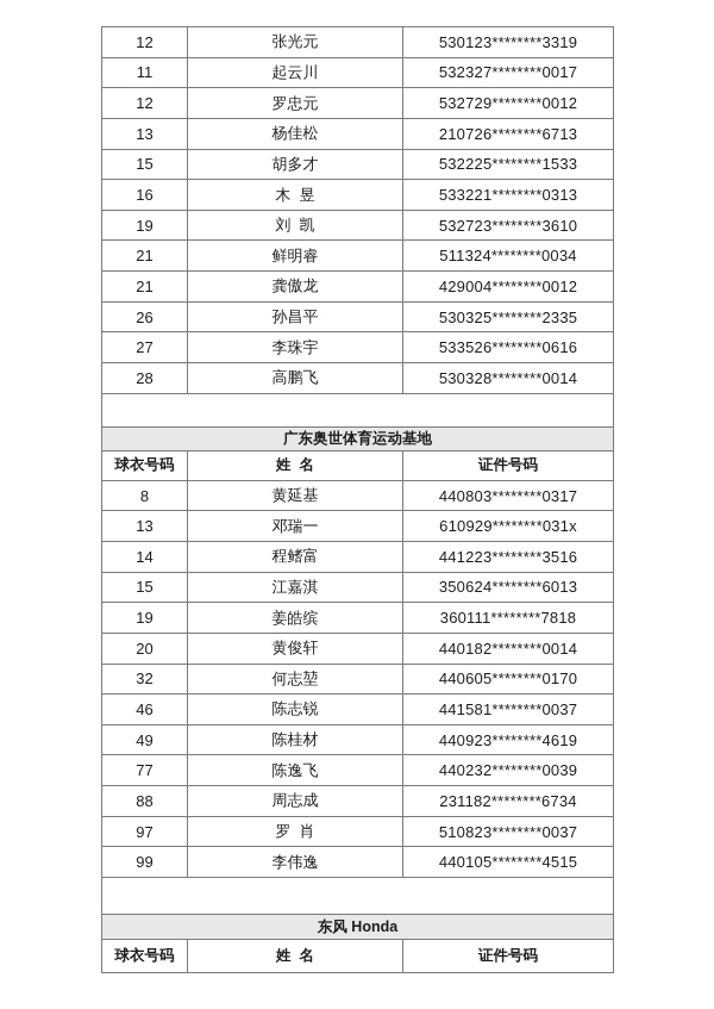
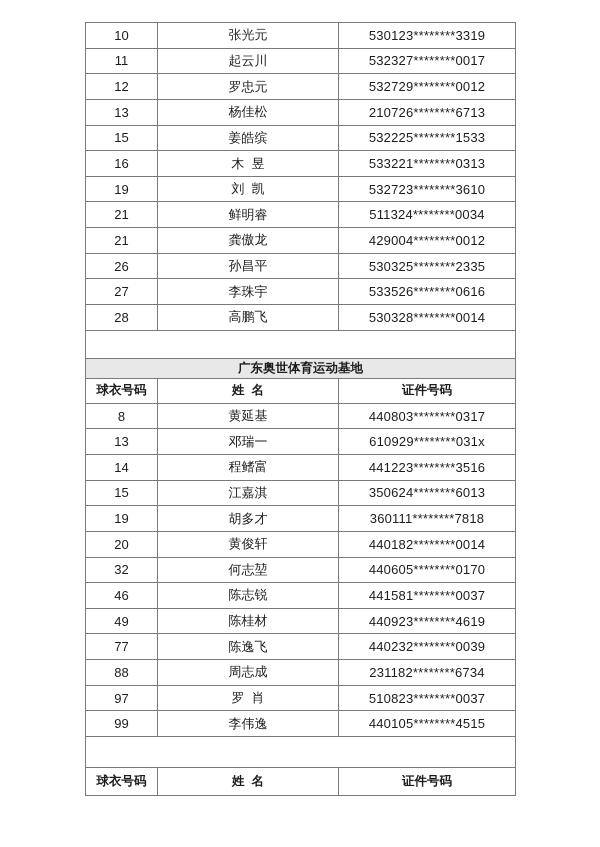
- 12	张光元	530123********3319
+ 10	张光元	530123********3319
  11	起云川	532327********0017
  12	罗忠元	532729********0012
  13	杨佳松	210726********6713
- 15	胡多才	532225********1533
+ 15	姜皓缤	532225********1533
  16	木 昱	533221********0313
  19	刘 凯	532723********3610
  21	鲜明睿	511324********0034
  21	龚傲龙	429004********0012
  26	孙昌平	530325********2335
  27	李珠宇	533526********0616
  28	高鹏飞	530328********0014
  广东奥世体育运动基地
  球衣号码	姓 名	证件号码
  8	黄延基	440803********0317
  13	邓瑞一	610929********031x
  14	程鳍富	441223********3516
  15	江嘉淇	350624********6013
- 19	姜皓缤	360111********7818
+ 19	胡多才	360111********7818
  20	黄俊轩	440182********0014
  32	何志堃	440605********0170
  46	陈志锐	441581********0037
  49	陈桂材	440923********4619
  77	陈逸飞	440232********0039
  88	周志成	231182********6734
  97	罗 肖	510823********0037
  99	李伟逸	440105********4515
- 东风 Honda
  球衣号码	姓 名	证件号码
